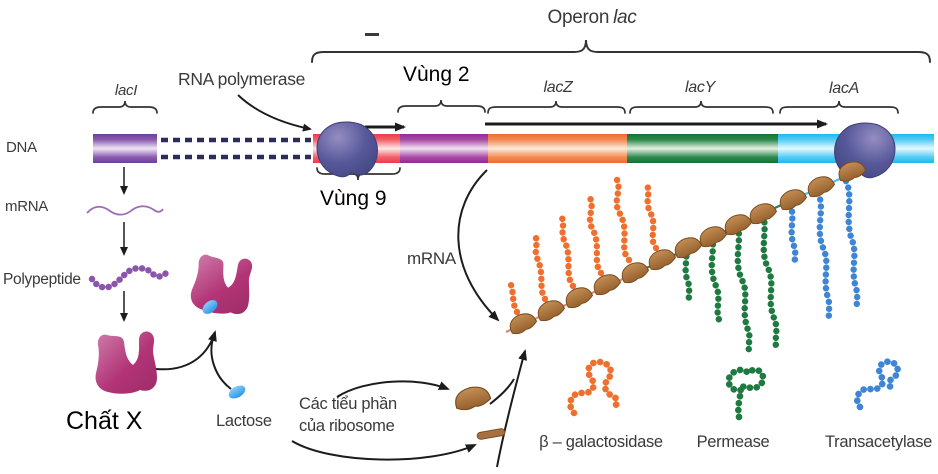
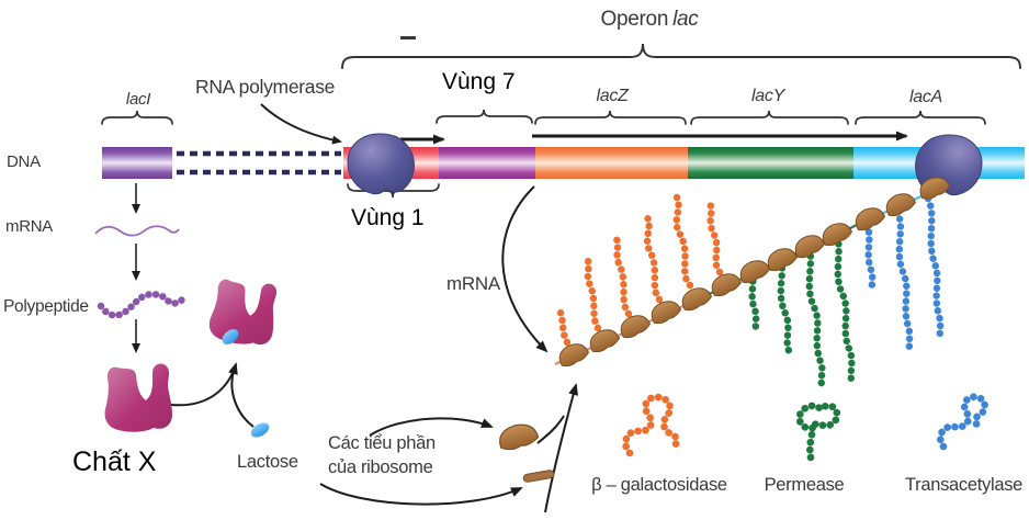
  Operon lac
  RNA polymerase
- Vùng 2
+ Vùng 7
- Vùng 9
+ Vùng 1
  lacI
  lacZ
  lacY
  lacA
  DNA
  mRNA
  Polypeptide
  Chất X
  Lactose
  mRNA
  Các tiểu phần
  của ribosome
  β – galactosidase
  Permease
  Transacetylase
